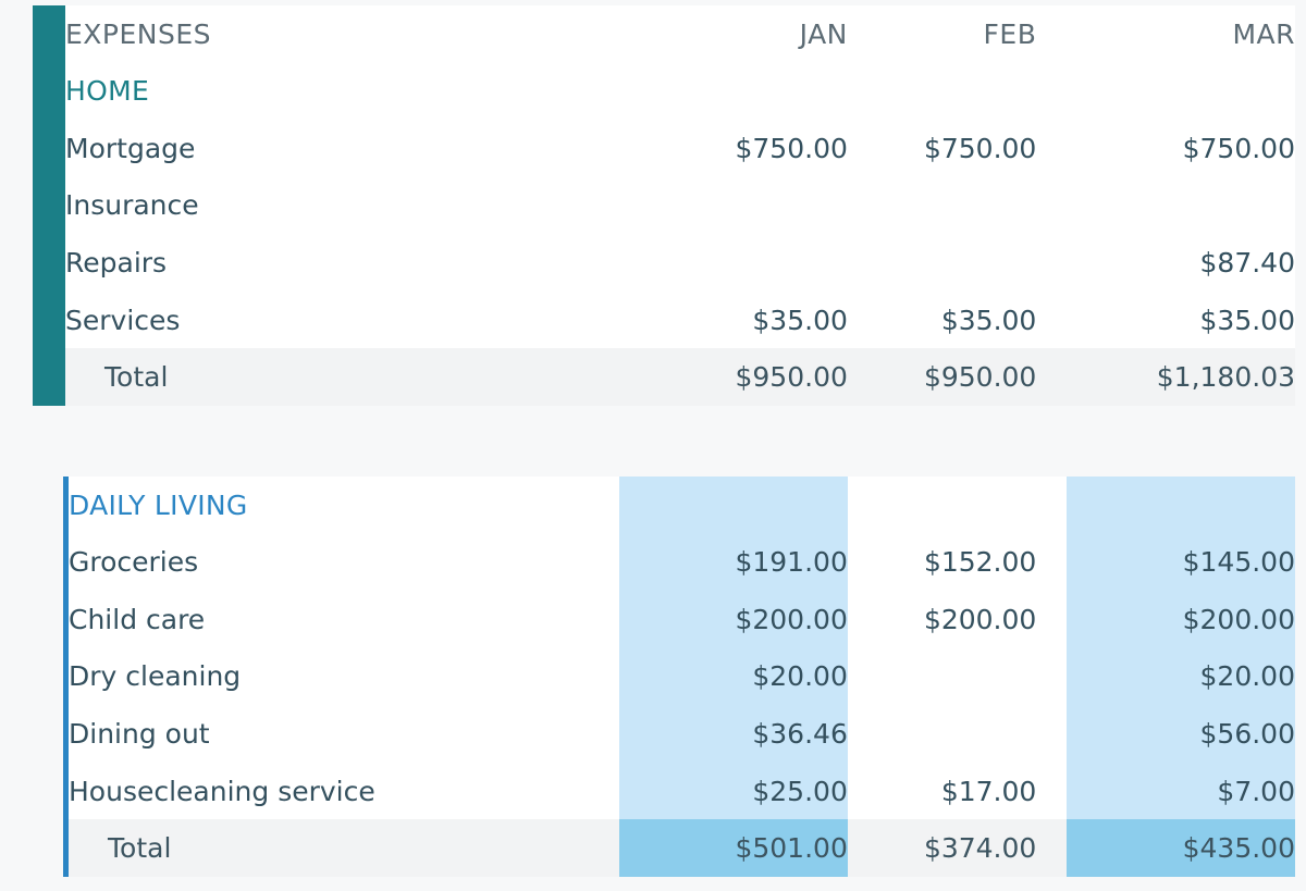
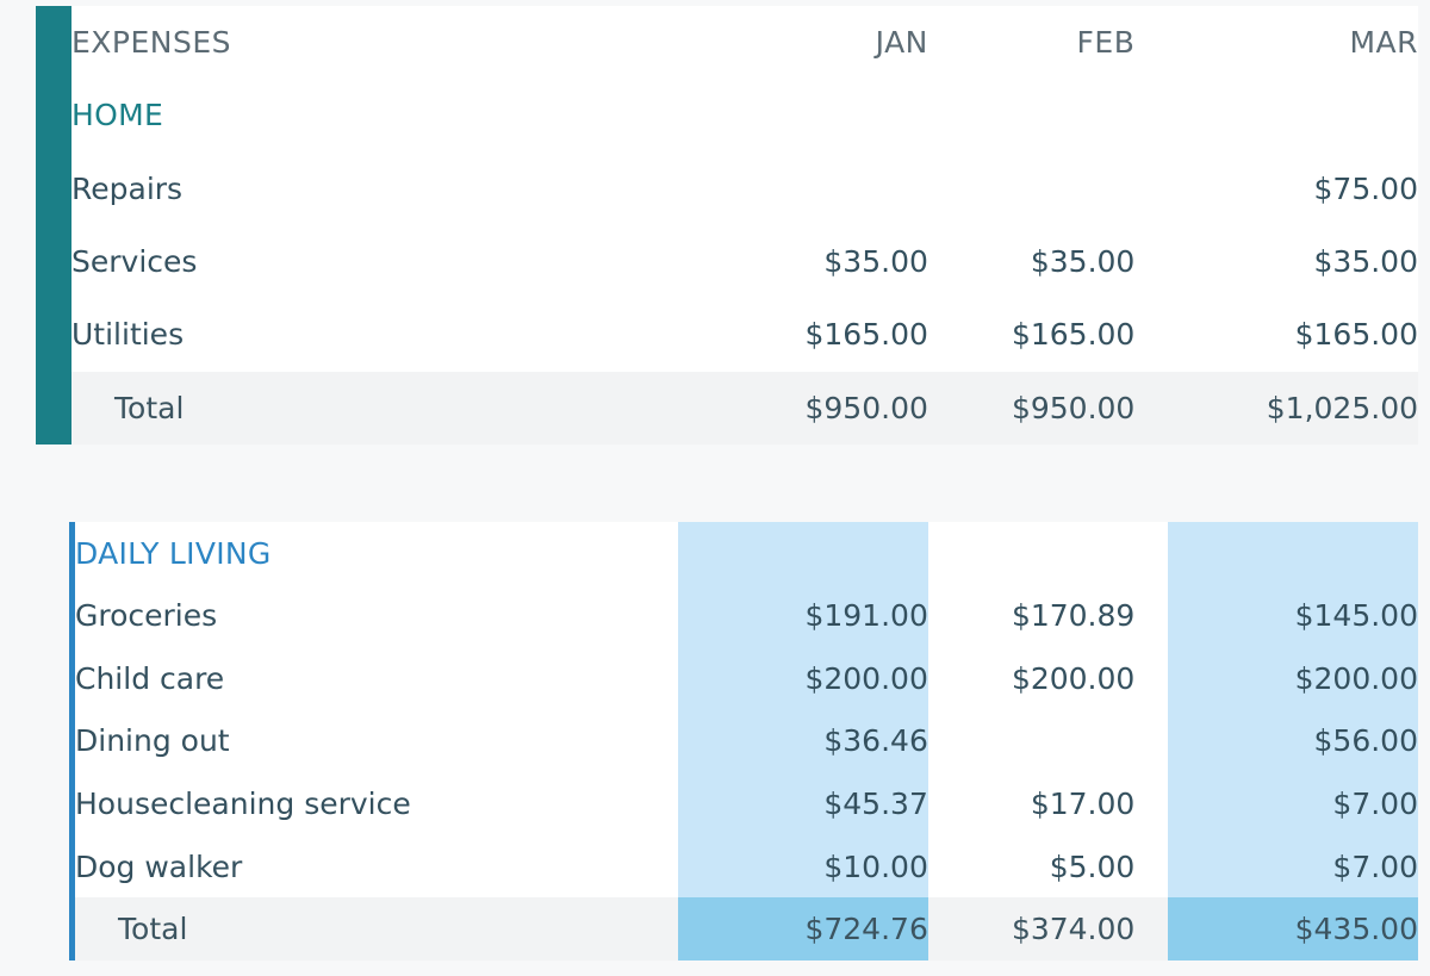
  EXPENSES	JAN	FEB	MAR
  HOME
- Mortgage	$750.00	$750.00	$750.00
- Insurance
- Repairs			$87.40
+ Repairs			$75.00
  Services	$35.00	$35.00	$35.00
+ Utilities	$165.00	$165.00	$165.00
- Total	$950.00	$950.00	$1,180.03
+ Total	$950.00	$950.00	$1,025.00
  DAILY LIVING
- Groceries	$191.00	$152.00	$145.00
+ Groceries	$191.00	$170.89	$145.00
  Child care	$200.00	$200.00	$200.00
- Dry cleaning	$20.00		$20.00
  Dining out	$36.46		$56.00
- Housecleaning service	$25.00	$17.00	$7.00
+ Housecleaning service	$45.37	$17.00	$7.00
+ Dog walker	$10.00	$5.00	$7.00
- Total	$501.00	$374.00	$435.00
+ Total	$724.76	$374.00	$435.00
